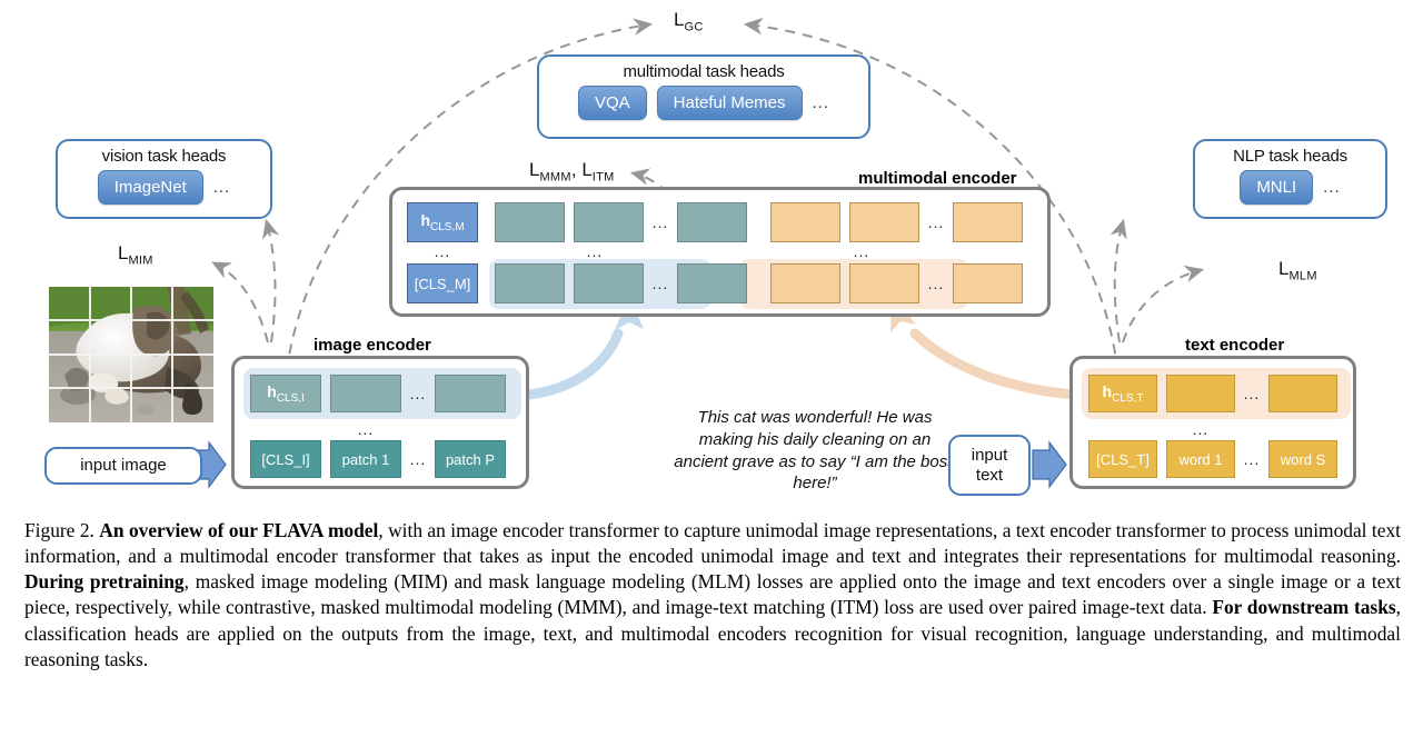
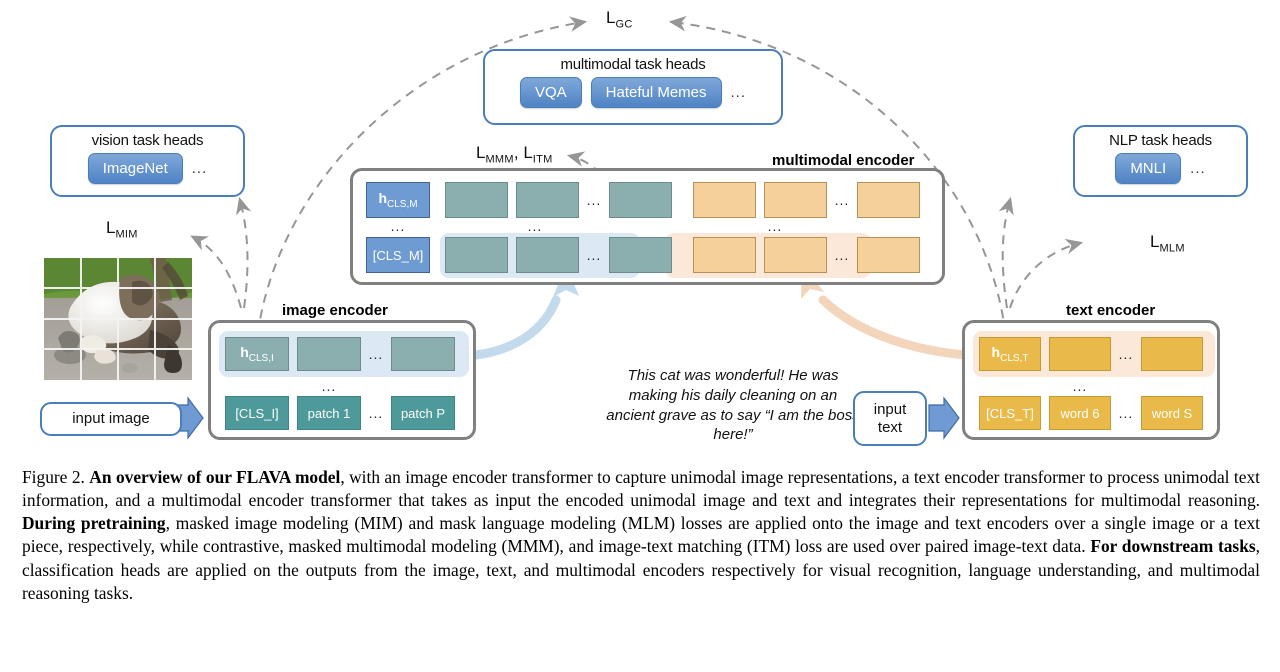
  LGC
  multimodal task heads
  VQA
  Hateful Memes
  ...
  vision task heads
  ImageNet
  ...
  NLP task heads
  MNLI
  ...
  LMMM, LITM
  LMIM
  LMLM
  multimodal encoder
  hCLS,M
  ...
  ...
  ...
  ...
  ...
  [CLS_M]
  ...
  ...
  image encoder
  hCLS,I
  ...
  ...
  [CLS_I]
  patch 1
  ...
  patch P
  text encoder
  hCLS,T
  ...
  ...
  [CLS_T]
- word 1
+ word 6
  ...
  word S
  input image
  This cat was wonderful! He was making his daily cleaning on an ancient grave as to say “I am the bos here!”
  input
  text
- Figure 2. An overview of our FLAVA model, with an image encoder transformer to capture unimodal image representations, a text encoder transformer to process unimodal text information, and a multimodal encoder transformer that takes as input the encoded unimodal image and text and integrates their representations for multimodal reasoning. During pretraining, masked image modeling (MIM) and mask language modeling (MLM) losses are applied onto the image and text encoders over a single image or a text piece, respectively, while contrastive, masked multimodal modeling (MMM), and image-text matching (ITM) loss are used over paired image-text data. For downstream tasks, classification heads are applied on the outputs from the image, text, and multimodal encoders recognition for visual recognition, language understanding, and multimodal reasoning tasks.
+ Figure 2. An overview of our FLAVA model, with an image encoder transformer to capture unimodal image representations, a text encoder transformer to process unimodal text information, and a multimodal encoder transformer that takes as input the encoded unimodal image and text and integrates their representations for multimodal reasoning. During pretraining, masked image modeling (MIM) and mask language modeling (MLM) losses are applied onto the image and text encoders over a single image or a text piece, respectively, while contrastive, masked multimodal modeling (MMM), and image-text matching (ITM) loss are used over paired image-text data. For downstream tasks, classification heads are applied on the outputs from the image, text, and multimodal encoders respectively for visual recognition, language understanding, and multimodal reasoning tasks.
